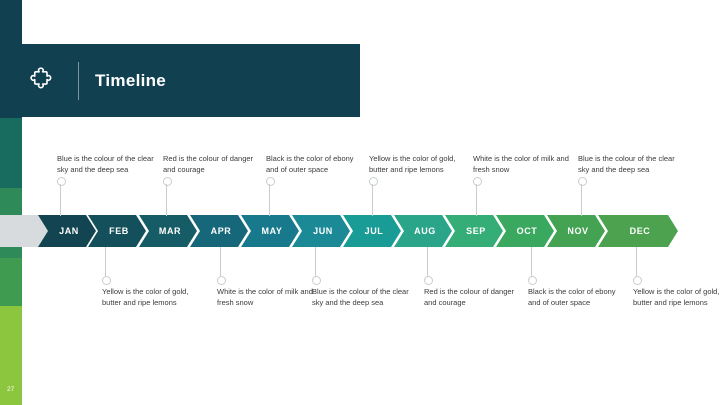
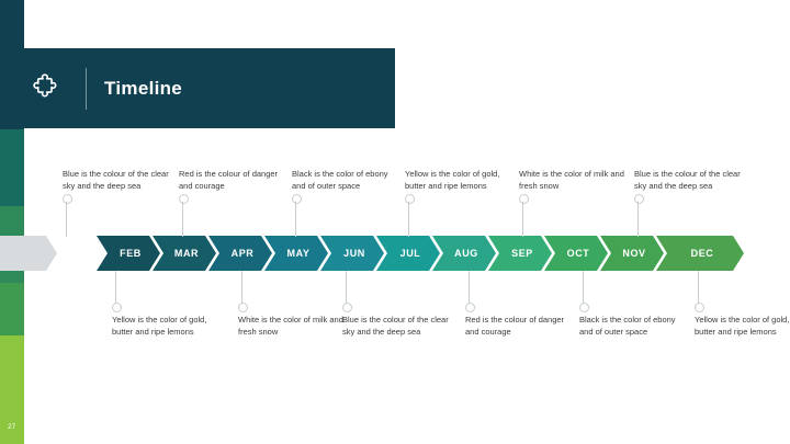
  Timeline
- JAN
  FEB
  MAR
  APR
  MAY
  JUN
  JUL
  AUG
  SEP
  OCT
  NOV
  DEC
  Blue is the colour of the clear sky and the deep sea
  Red is the colour of danger and courage
  Black is the color of ebony and of outer space
  Yellow is the color of gold, butter and ripe lemons
  White is the color of milk and fresh snow
  Blue is the colour of the clear sky and the deep sea
  Yellow is the color of gold, butter and ripe lemons
  White is the color of milk and fresh snow
  Blue is the colour of the clear sky and the deep sea
  Red is the colour of danger and courage
  Black is the color of ebony and of outer space
  Yellow is the color of gold, butter and ripe lemons
